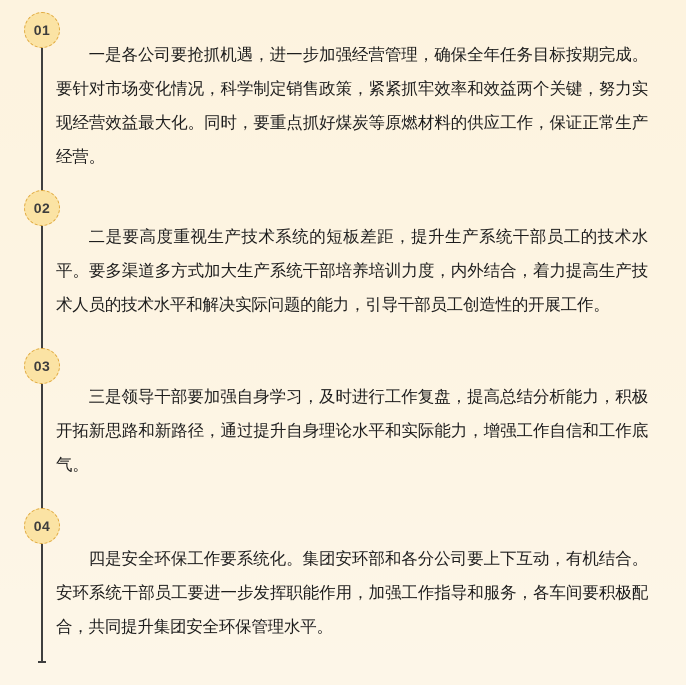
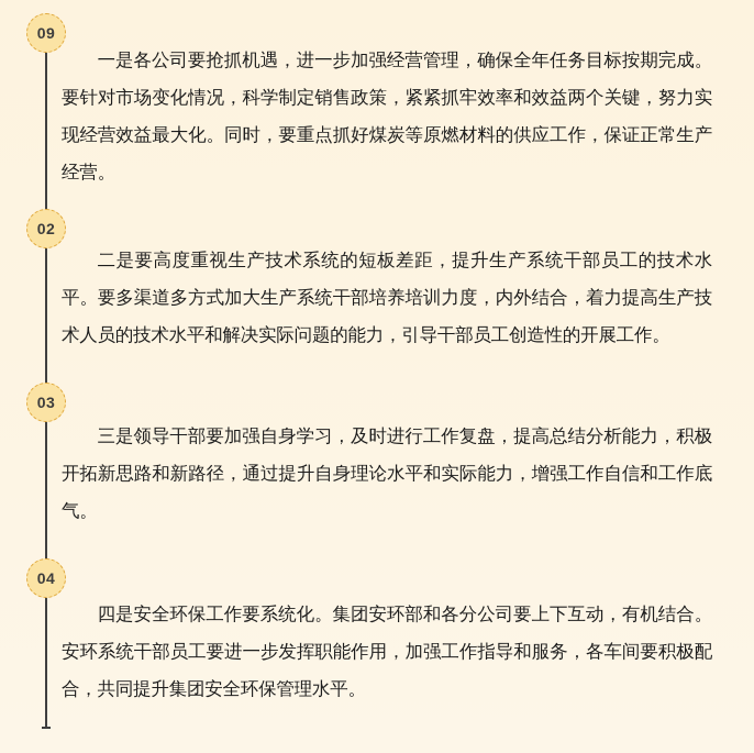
- 01
+ 09
  一是各公司要抢抓机遇，进一步加强经营管理，确保全年任务目标按期完成。要针对市场变化情况，科学制定销售政策，紧紧抓牢效率和效益两个关键，努力实现经营效益最大化。同时，要重点抓好煤炭等原燃材料的供应工作，保证正常生产经营。
  02
  二是要高度重视生产技术系统的短板差距，提升生产系统干部员工的技术水平。要多渠道多方式加大生产系统干部培养培训力度，内外结合，着力提高生产技术人员的技术水平和解决实际问题的能力，引导干部员工创造性的开展工作。
  03
  三是领导干部要加强自身学习，及时进行工作复盘，提高总结分析能力，积极开拓新思路和新路径，通过提升自身理论水平和实际能力，增强工作自信和工作底气。
  04
  四是安全环保工作要系统化。集团安环部和各分公司要上下互动，有机结合。安环系统干部员工要进一步发挥职能作用，加强工作指导和服务，各车间要积极配合，共同提升集团安全环保管理水平。
